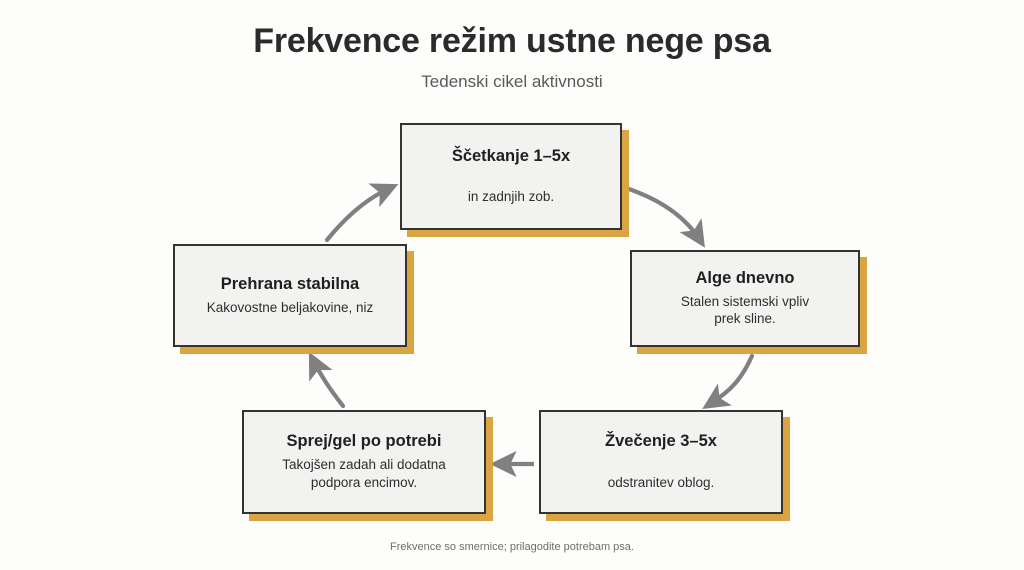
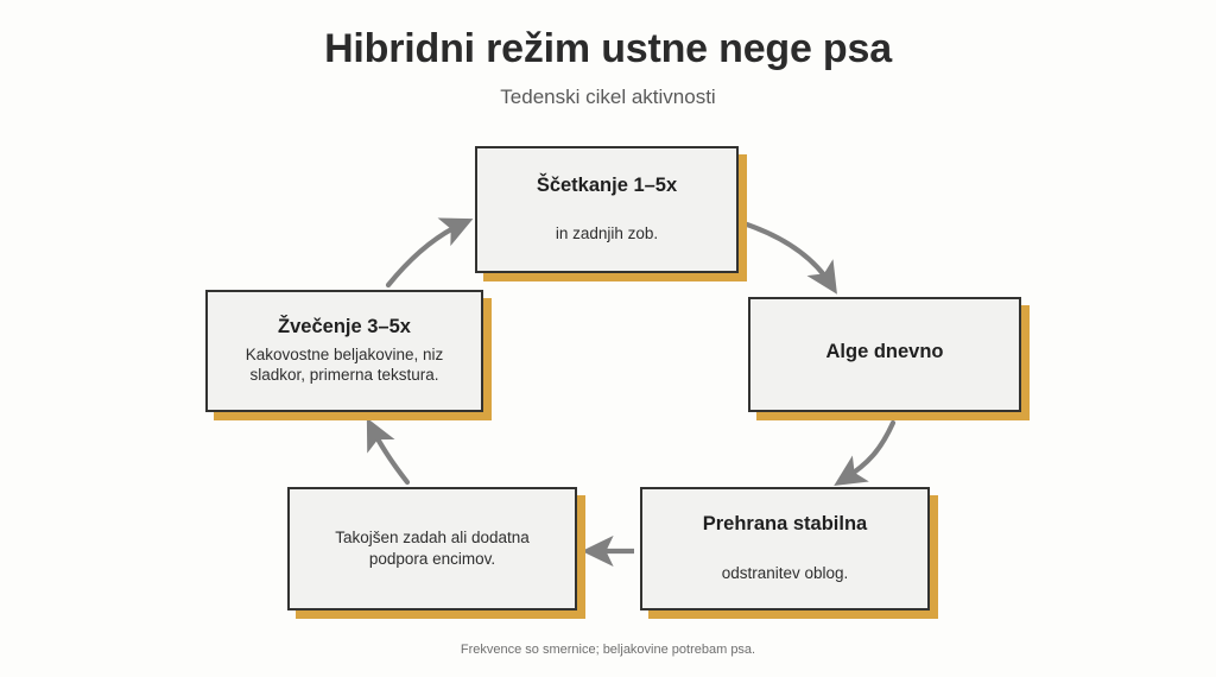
- Frekvence režim ustne nege psa
+ Hibridni režim ustne nege psa
  Tedenski cikel aktivnosti
  Ščetkanje 1–5x
  in zadnjih zob.
  Alge dnevno
- Stalen sistemski vpliv
- prek sline.
- Žvečenje 3–5x
+ Prehrana stabilna
  odstranitev oblog.
- Sprej/gel po potrebi
  Takojšen zadah ali dodatna
  podpora encimov.
- Prehrana stabilna
+ Žvečenje 3–5x
  Kakovostne beljakovine, niz
+ sladkor, primerna tekstura.
- Frekvence so smernice; prilagodite potrebam psa.
+ Frekvence so smernice; beljakovine potrebam psa.
